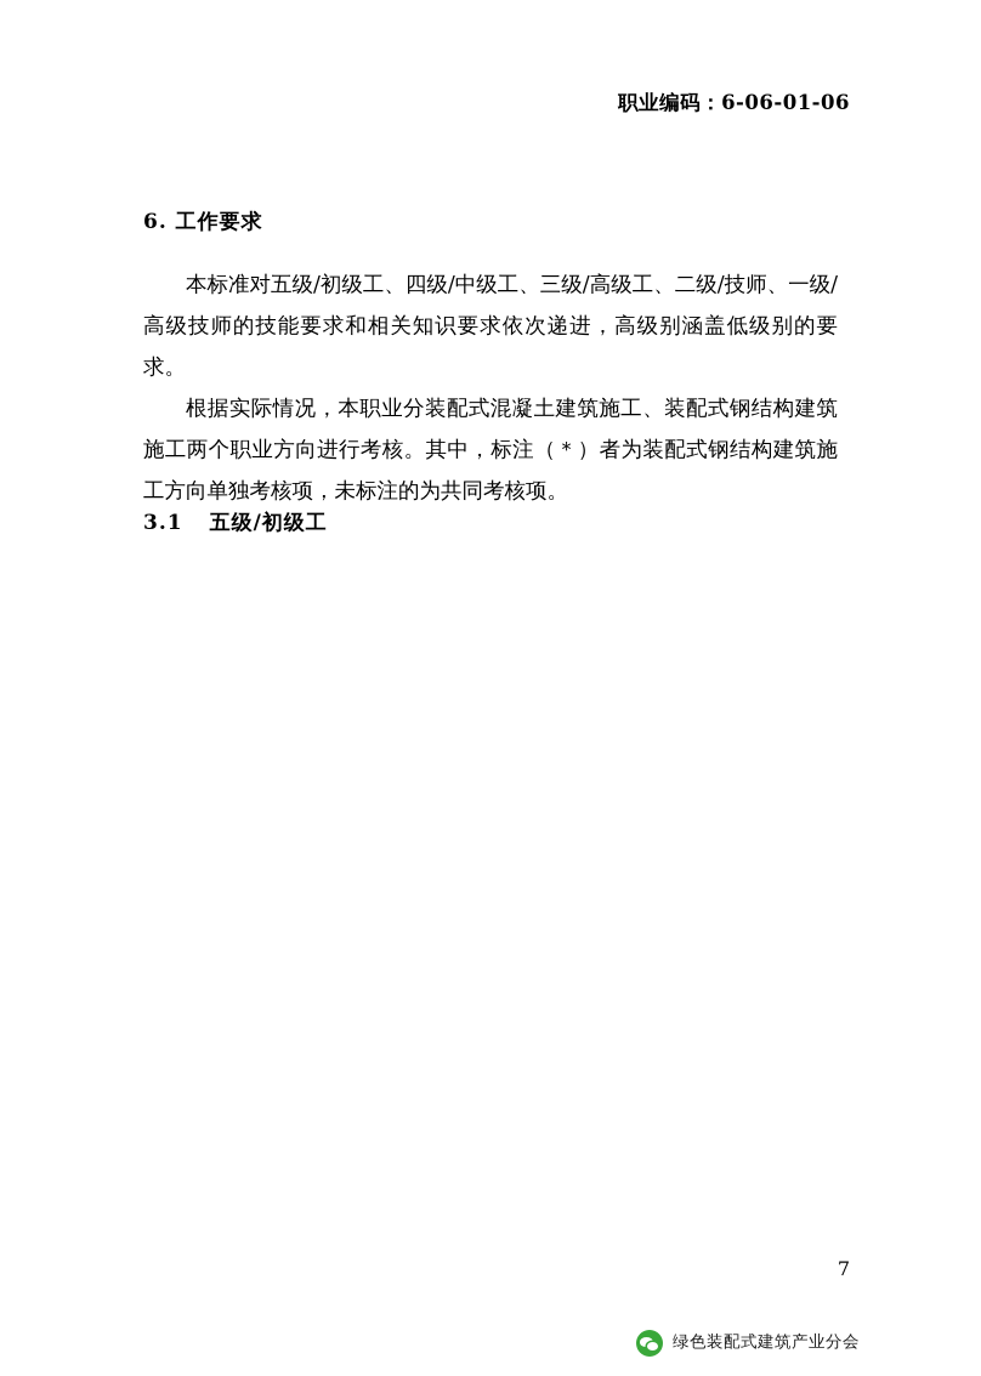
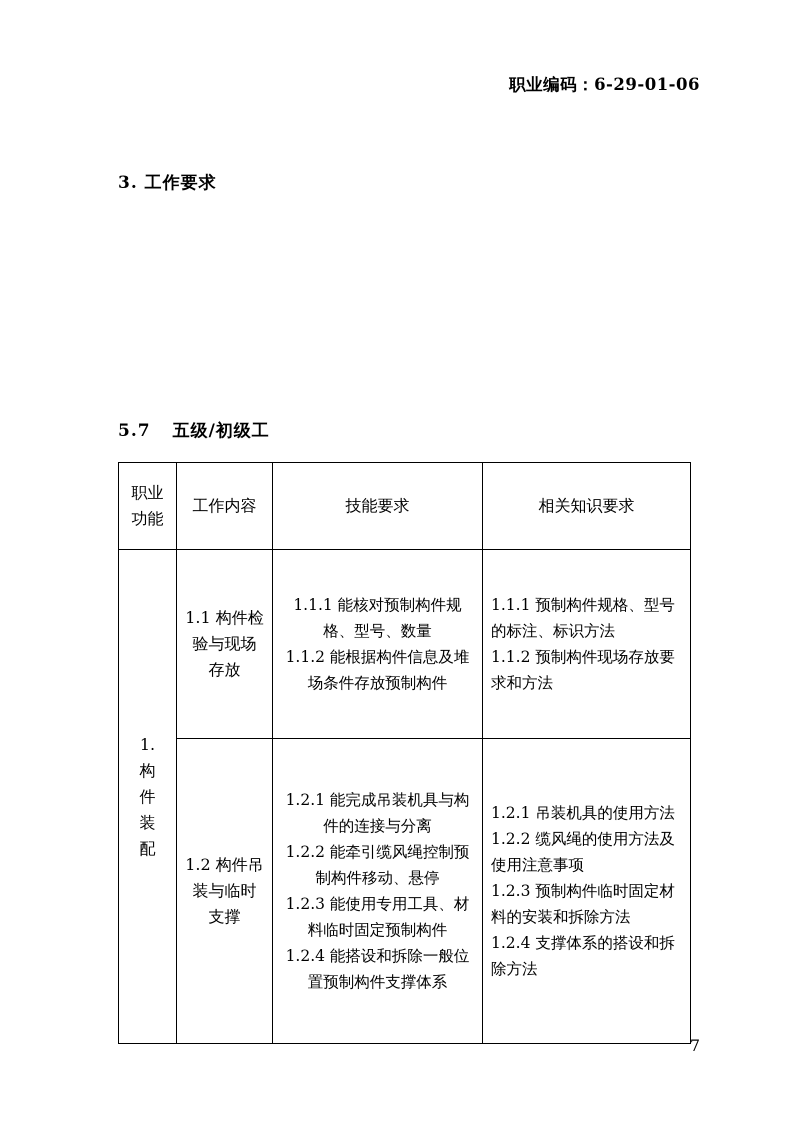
- 职业编码：6-06-01-06
+ 职业编码：6-29-01-06
- 6. 工作要求
+ 3. 工作要求
- 本标准对五级/初级工、四级/中级工、三级/高级工、二级/技师、一级/高级技师的技能要求和相关知识要求依次递进，高级别涵盖低级别的要求。
- 根据实际情况，本职业分装配式混凝土建筑施工、装配式钢结构建筑施工两个职业方向进行考核。其中，标注（＊）者为装配式钢结构建筑施工方向单独考核项，未标注的为共同考核项。
- 3.1 五级/初级工
+ 5.7 五级/初级工
+ 职业功能	工作内容	技能要求	相关知识要求
+ 1.构件装配	1.1 构件检验与现场存放	1.1.1 能核对预制构件规格、型号、数量 1.1.2 能根据构件信息及堆场条件存放预制构件	1.1.1 预制构件规格、型号的标注、标识方法 1.1.2 预制构件现场存放要求和方法
+ 1.2 构件吊装与临时支撑	1.2.1 能完成吊装机具与构件的连接与分离 1.2.2 能牵引缆风绳控制预制构件移动、悬停 1.2.3 能使用专用工具、材料临时固定预制构件 1.2.4 能搭设和拆除一般位置预制构件支撑体系	1.2.1 吊装机具的使用方法 1.2.2 缆风绳的使用方法及使用注意事项 1.2.3 预制构件临时固定材料的安装和拆除方法 1.2.4 支撑体系的搭设和拆除方法
  7
- 绿色装配式建筑产业分会
